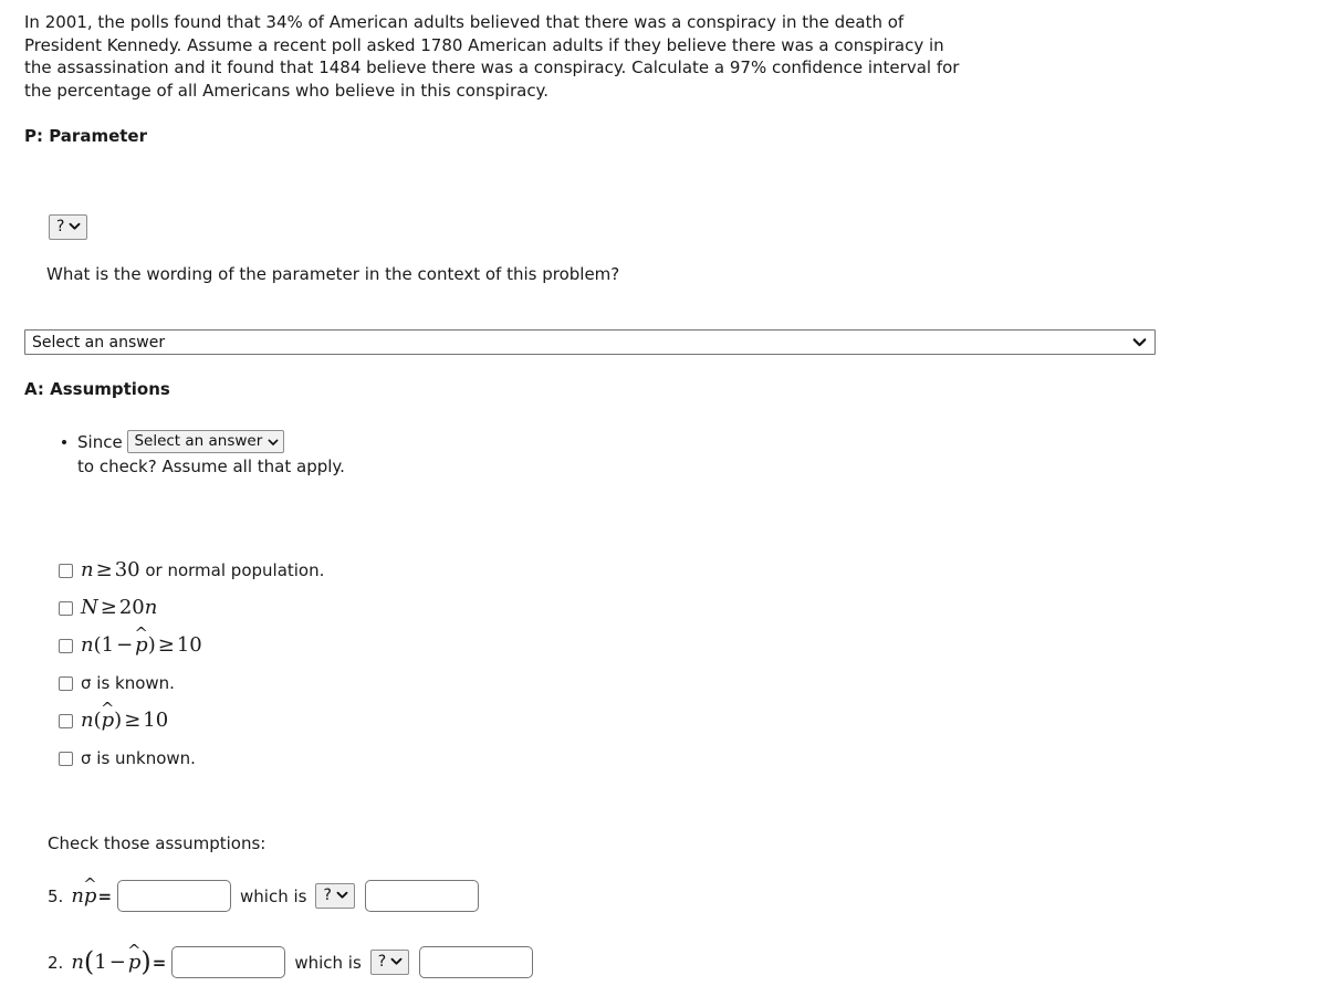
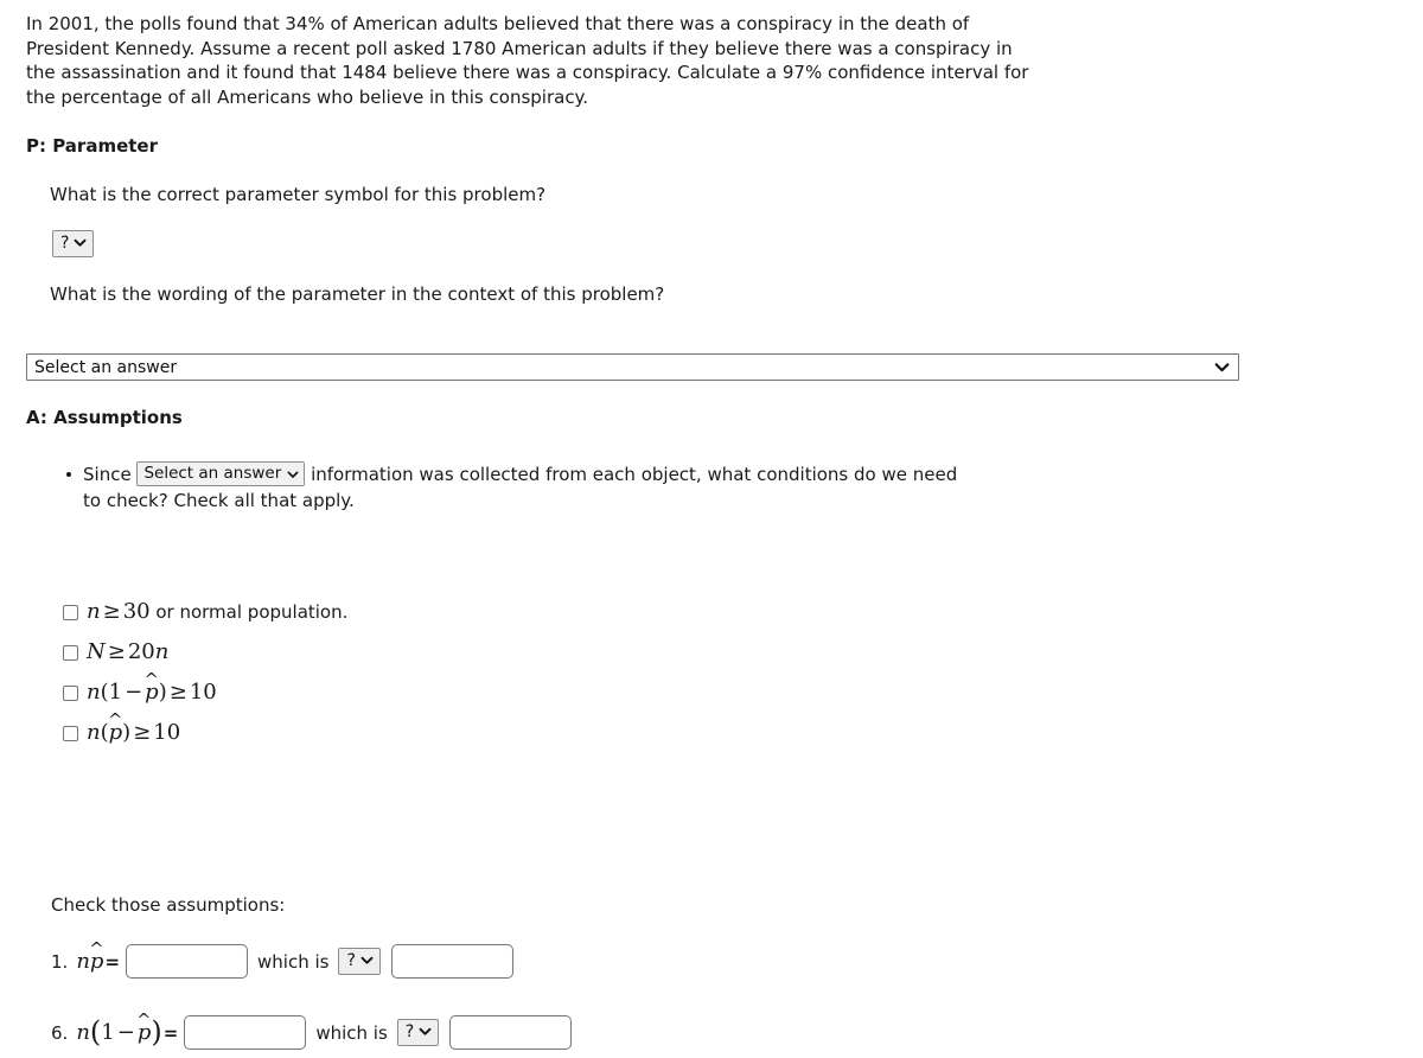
  In 2001, the polls found that 34% of American adults believed that there was a conspiracy in the death of President Kennedy. Assume a recent poll asked 1780 American adults if they believe there was a conspiracy in the assassination and it found that 1484 believe there was a conspiracy. Calculate a 97% confidence interval for the percentage of all Americans who believe in this conspiracy.
  P: Parameter
+ What is the correct parameter symbol for this problem?
  ?
  What is the wording of the parameter in the context of this problem?
  Select an answer
  A: Assumptions
  Since
  Select an answer
+ information was collected from each object, what conditions do we need
- to check? Assume all that apply.
+ to check? Check all that apply.
  n≥30 or normal population.
  N≥20n
  n(1−
  ^
  p)≥10
- σ is known.
  n(
  ^
  p)≥10
- σ is unknown.
  Check those assumptions:
- 5.
+ 1.
  n
  ^
  p=
  which is
  ?
- 2.
+ 6.
  n(1−
  ^
  p)=
  which is
  ?
